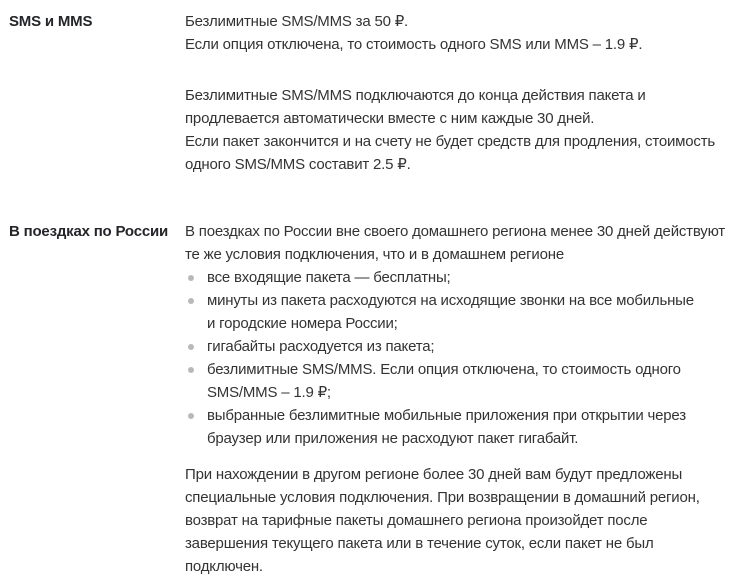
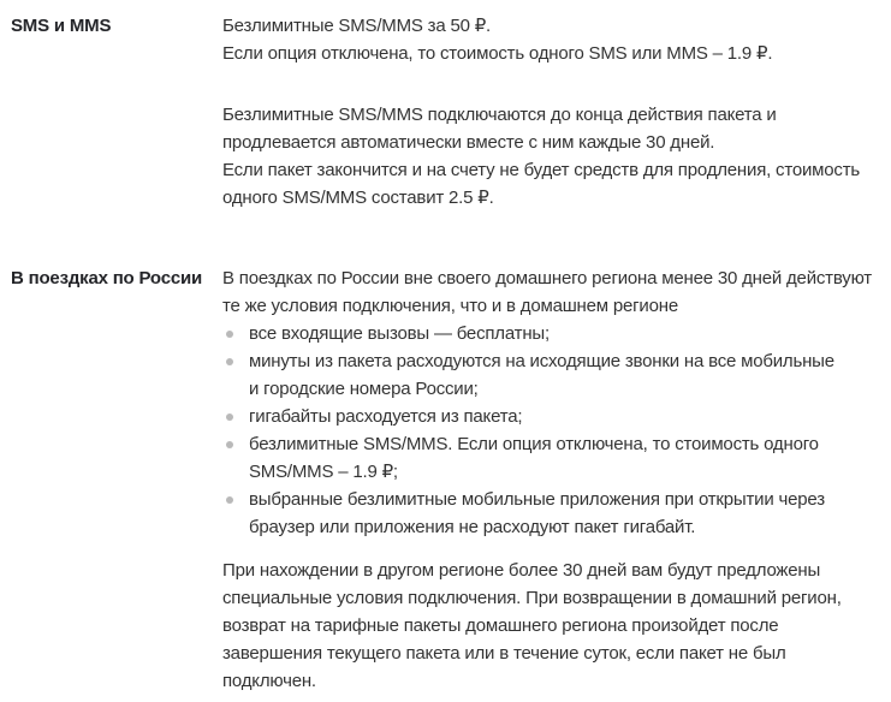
  SMS и MMS
  Безлимитные SMS/MMS за 50 ₽.
  Если опция отключена, то стоимость одного SMS или MMS – 1.9 ₽.
  Безлимитные SMS/MMS подключаются до конца действия пакета и
  продлевается автоматически вместе с ним каждые 30 дней.
  Если пакет закончится и на счету не будет средств для продления, стоимость
  одного SMS/MMS составит 2.5 ₽.
  В поездках по России
  В поездках по России вне своего домашнего региона менее 30 дней действуют
  те же условия подключения, что и в домашнем регионе
- все входящие пакета — бесплатны;
+ все входящие вызовы — бесплатны;
  минуты из пакета расходуются на исходящие звонки на все мобильные
  и городские номера России;
  гигабайты расходуется из пакета;
  безлимитные SMS/MMS. Если опция отключена, то стоимость одного
  SMS/MMS – 1.9 ₽;
  выбранные безлимитные мобильные приложения при открытии через
  браузер или приложения не расходуют пакет гигабайт.
  При нахождении в другом регионе более 30 дней вам будут предложены
  специальные условия подключения. При возвращении в домашний регион,
  возврат на тарифные пакеты домашнего региона произойдет после
  завершения текущего пакета или в течение суток, если пакет не был
  подключен.
